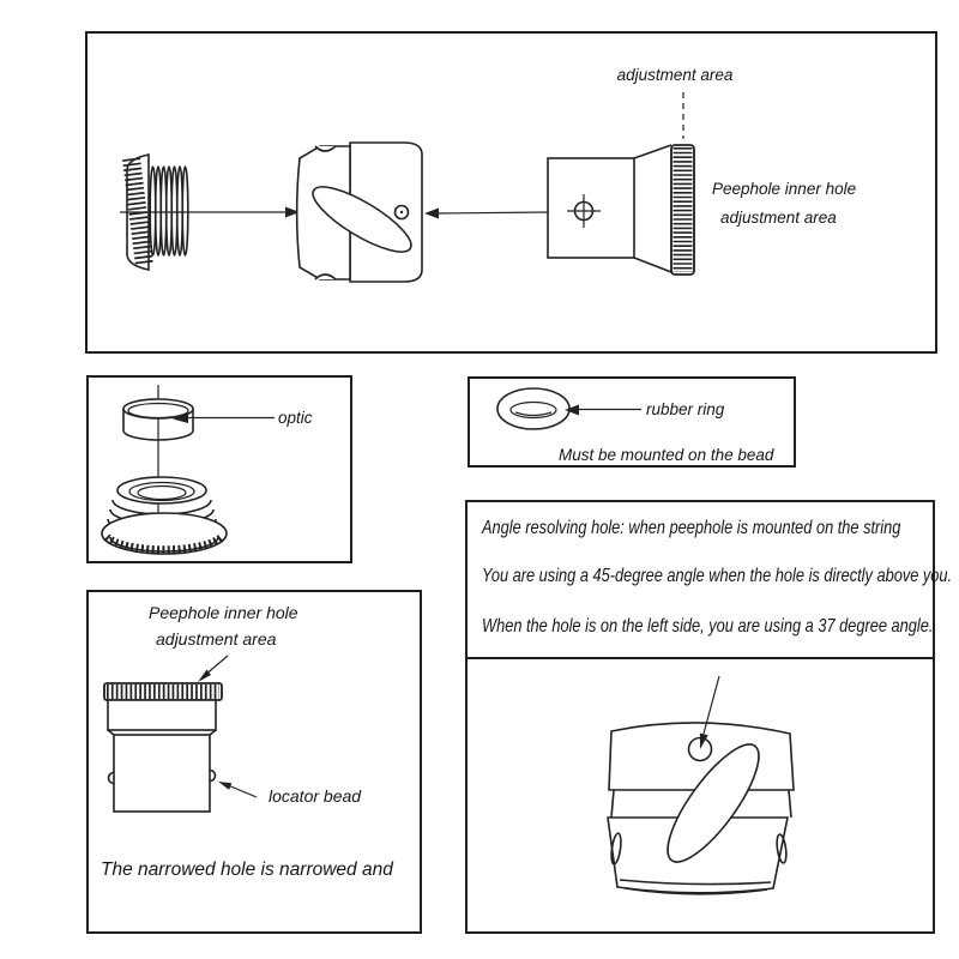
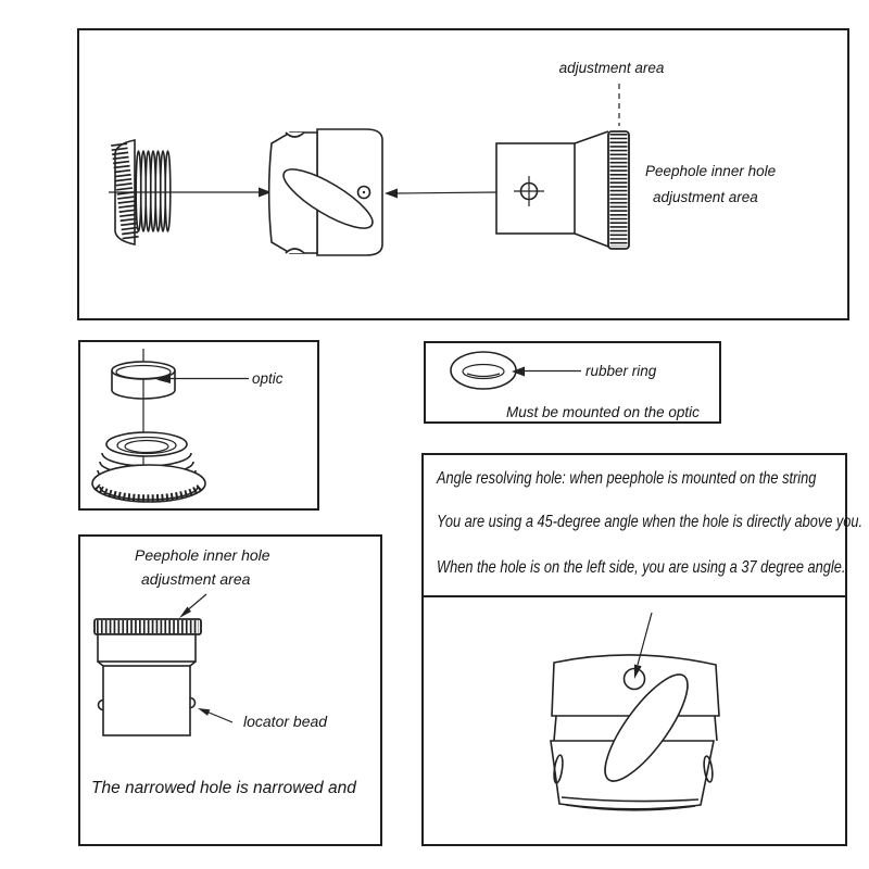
  adjustment area
  Peephole inner hole
  adjustment area
  optic
  rubber ring
- Must be mounted on the bead
+ Must be mounted on the optic
  Angle resolving hole: when peephole is mounted on the string
  You are using a 45-degree angle when the hole is directly above you.
  When the hole is on the left side, you are using a 37 degree angle.
  Peephole inner hole
  adjustment area
  locator bead
  The narrowed hole is narrowed and
